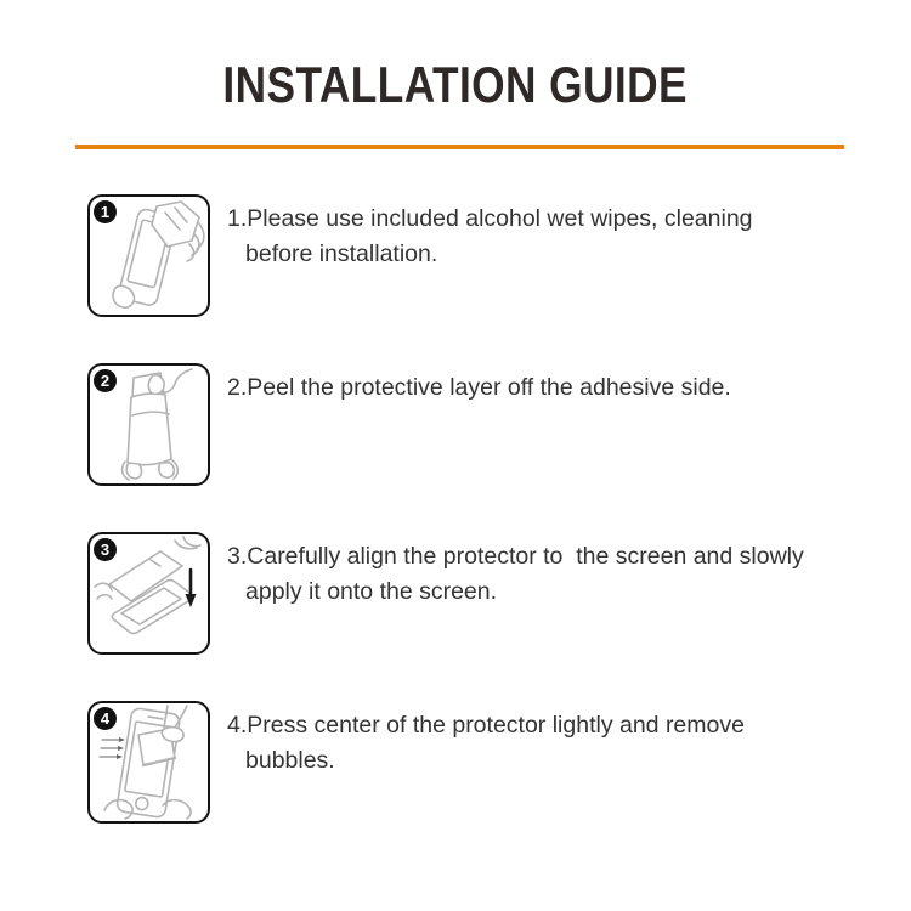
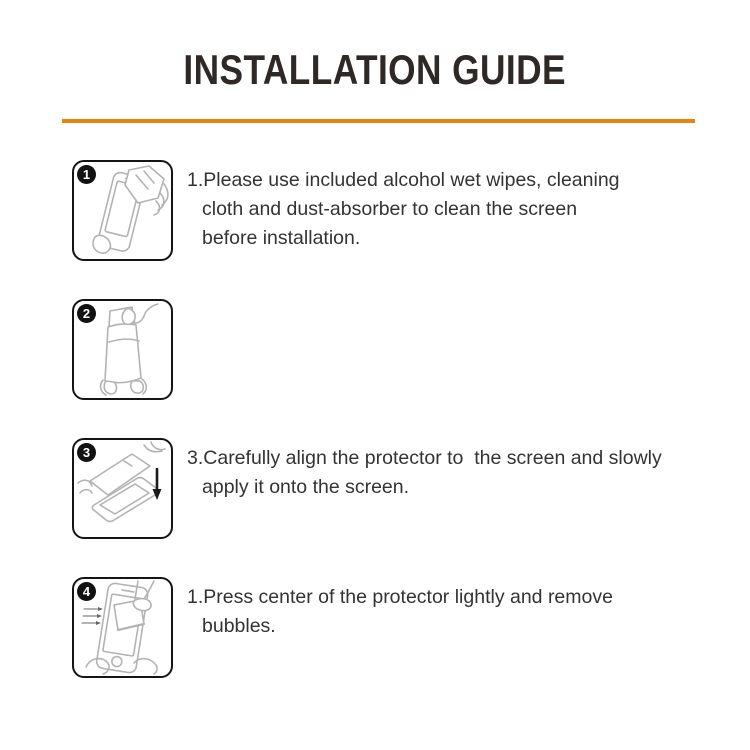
  INSTALLATION GUIDE
  1
  1.Please use included alcohol wet wipes, cleaning
+ cloth and dust-absorber to clean the screen
  before installation.
  2
- 2.Peel the protective layer off the adhesive side.
  3
  3.Carefully align the protector to the screen and slowly
  apply it onto the screen.
  4
- 4.Press center of the protector lightly and remove
+ 1.Press center of the protector lightly and remove
  bubbles.
